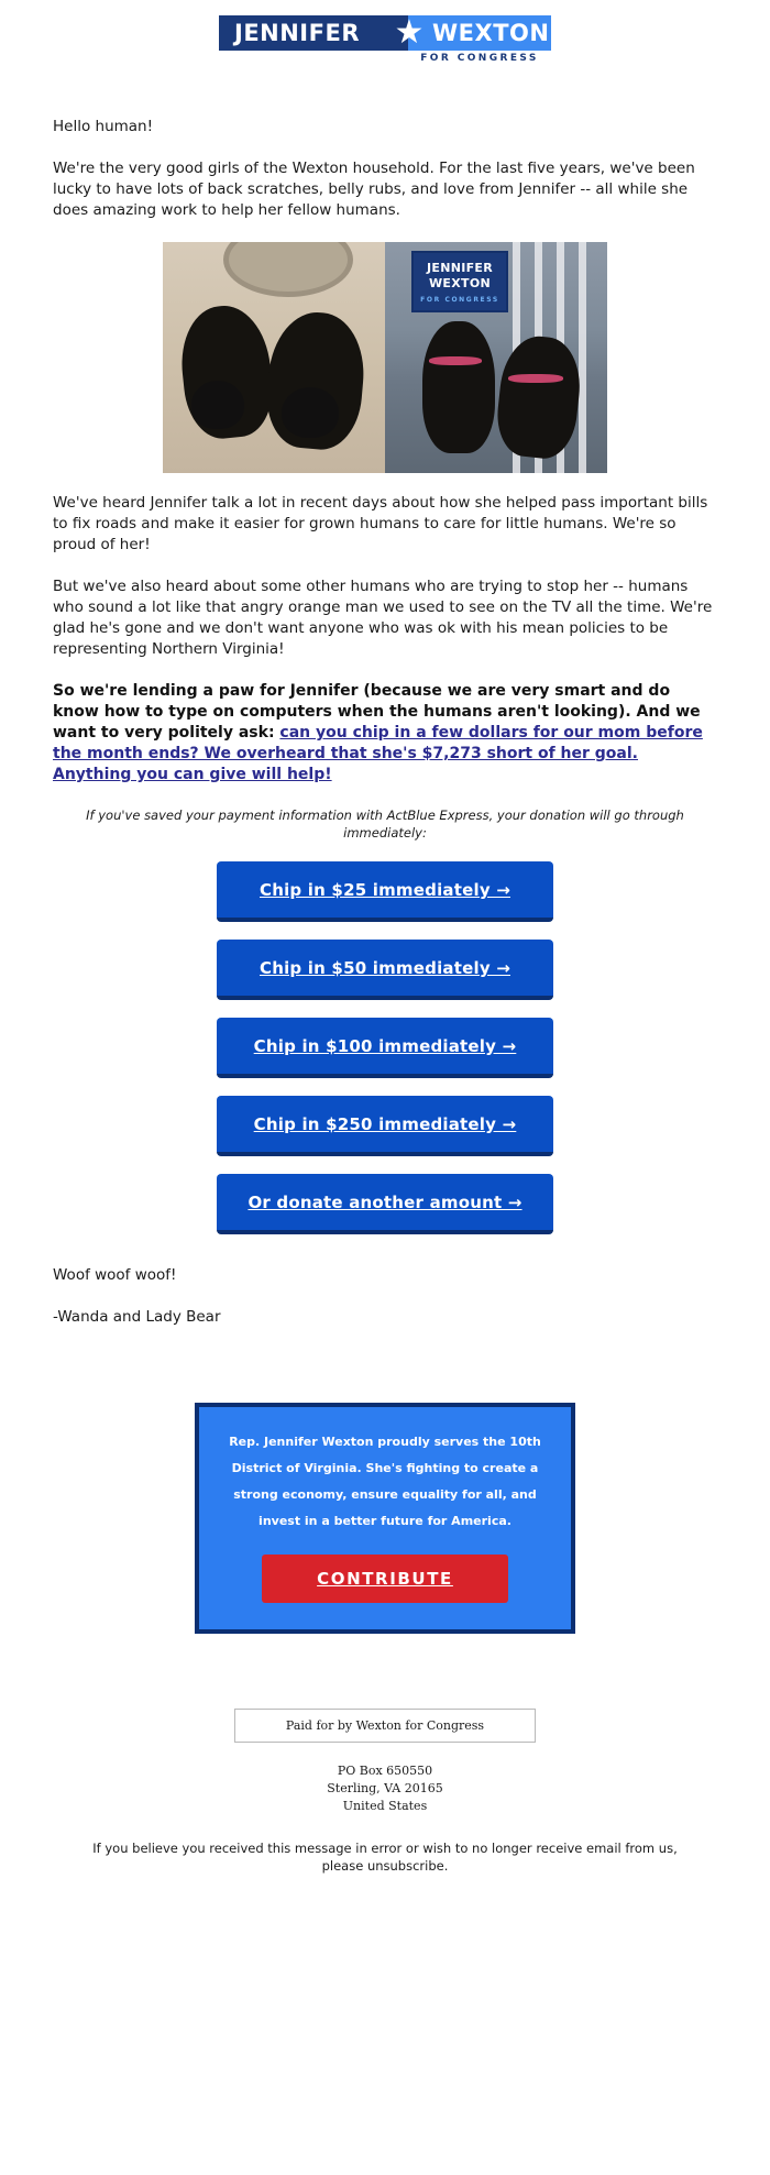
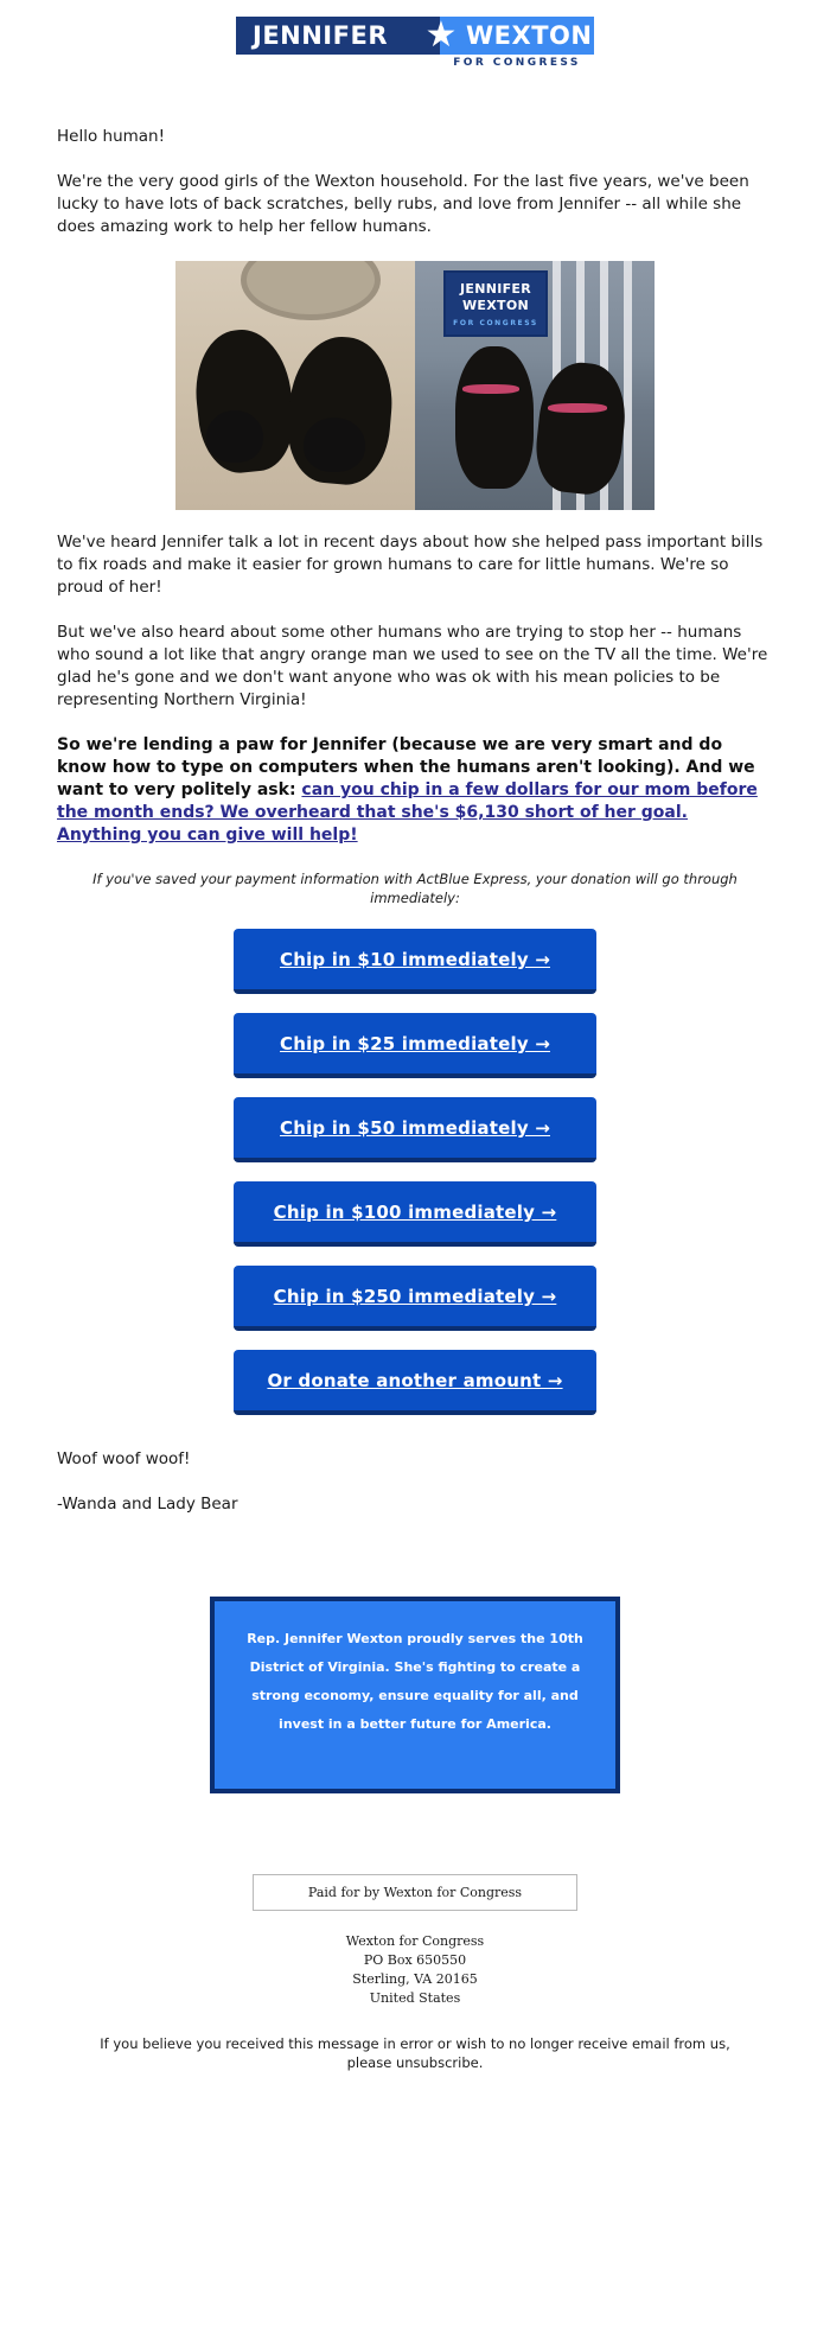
  JENNIFER
  WEXTON
  ★
  FOR CONGRESS
  Hello human!
  We're the very good girls of the Wexton household. For the last five years, we've been lucky to have lots of back scratches, belly rubs, and love from Jennifer -- all while she does amazing work to help her fellow humans.
  JENNIFER
  WEXTON
  We've heard Jennifer talk a lot in recent days about how she helped pass important bills to fix roads and make it easier for grown humans to care for little humans. We're so proud of her!
  But we've also heard about some other humans who are trying to stop her -- humans who sound a lot like that angry orange man we used to see on the TV all the time. We're glad he's gone and we don't want anyone who was ok with his mean policies to be representing Northern Virginia!
- So we're lending a paw for Jennifer (because we are very smart and do know how to type on computers when the humans aren't looking). And we want to very politely ask: can you chip in a few dollars for our mom before the month ends? We overheard that she's $7,273 short of her goal. Anything you can give will help!
+ So we're lending a paw for Jennifer (because we are very smart and do know how to type on computers when the humans aren't looking). And we want to very politely ask: can you chip in a few dollars for our mom before the month ends? We overheard that she's $6,130 short of her goal. Anything you can give will help!
  If you've saved your payment information with ActBlue Express, your donation will go through immediately:
+ Chip in $10 immediately →
  Chip in $25 immediately →
  Chip in $50 immediately →
  Chip in $100 immediately →
  Chip in $250 immediately →
  Or donate another amount →
  Woof woof woof!
  -Wanda and Lady Bear
  Rep. Jennifer Wexton proudly serves the 10th District of Virginia. She's fighting to create a strong economy, ensure equality for all, and invest in a better future for America.
- CONTRIBUTE
  Paid for by Wexton for Congress
+ Wexton for Congress
  PO Box 650550
  Sterling, VA 20165
  United States
  If you believe you received this message in error or wish to no longer receive email from us, please unsubscribe.
